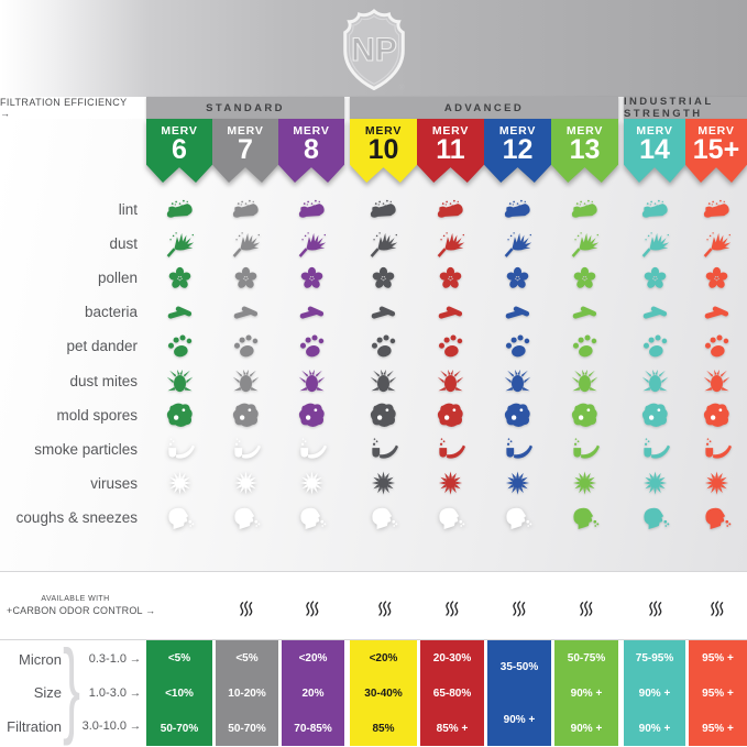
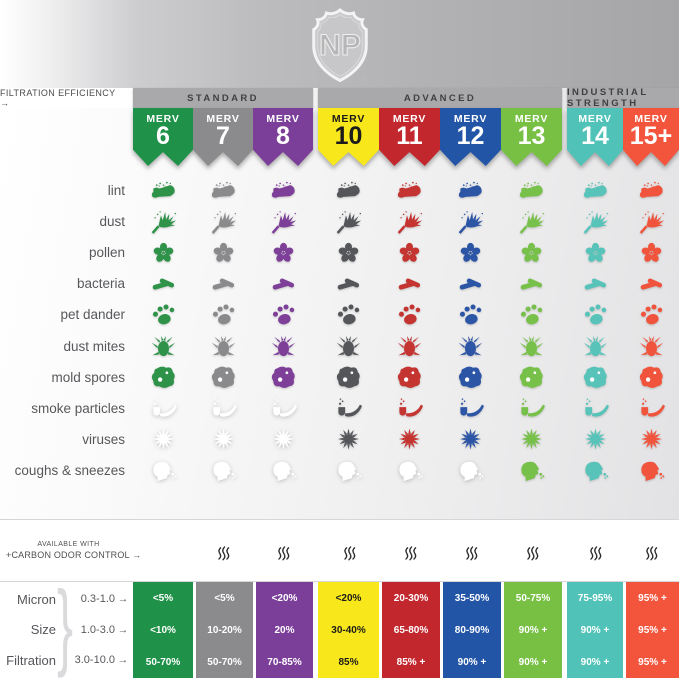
  NP
  FILTRATION EFFICIENCY →
  STANDARD
  ADVANCED
  INDUSTRIAL STRENGTH
  MERV
  6
  MERV
  7
  MERV
  8
  MERV
  10
  MERV
  11
  MERV
  12
  MERV
  13
  MERV
  14
  MERV
  15+
  lint
  dust
  pollen
  bacteria
  pet dander
  dust mites
  mold spores
  smoke particles
  viruses
  coughs & sneezes
  +CARBON ODOR CONTROL
  Micron
  0.3-1.0
  →
  Size
  1.0-3.0
  →
  Filtration
  3.0-10.0
  →
  }
  <5%
  <10%
  50-70%
  <5%
  10-20%
  50-70%
  <20%
  20%
  70-85%
  <20%
  30-40%
  85%
  20-30%
  65-80%
  85% +
  35-50%
+ 80-90%
  90% +
  50-75%
  90% +
  90% +
  75-95%
  90% +
  90% +
  95% +
  95% +
  95% +
